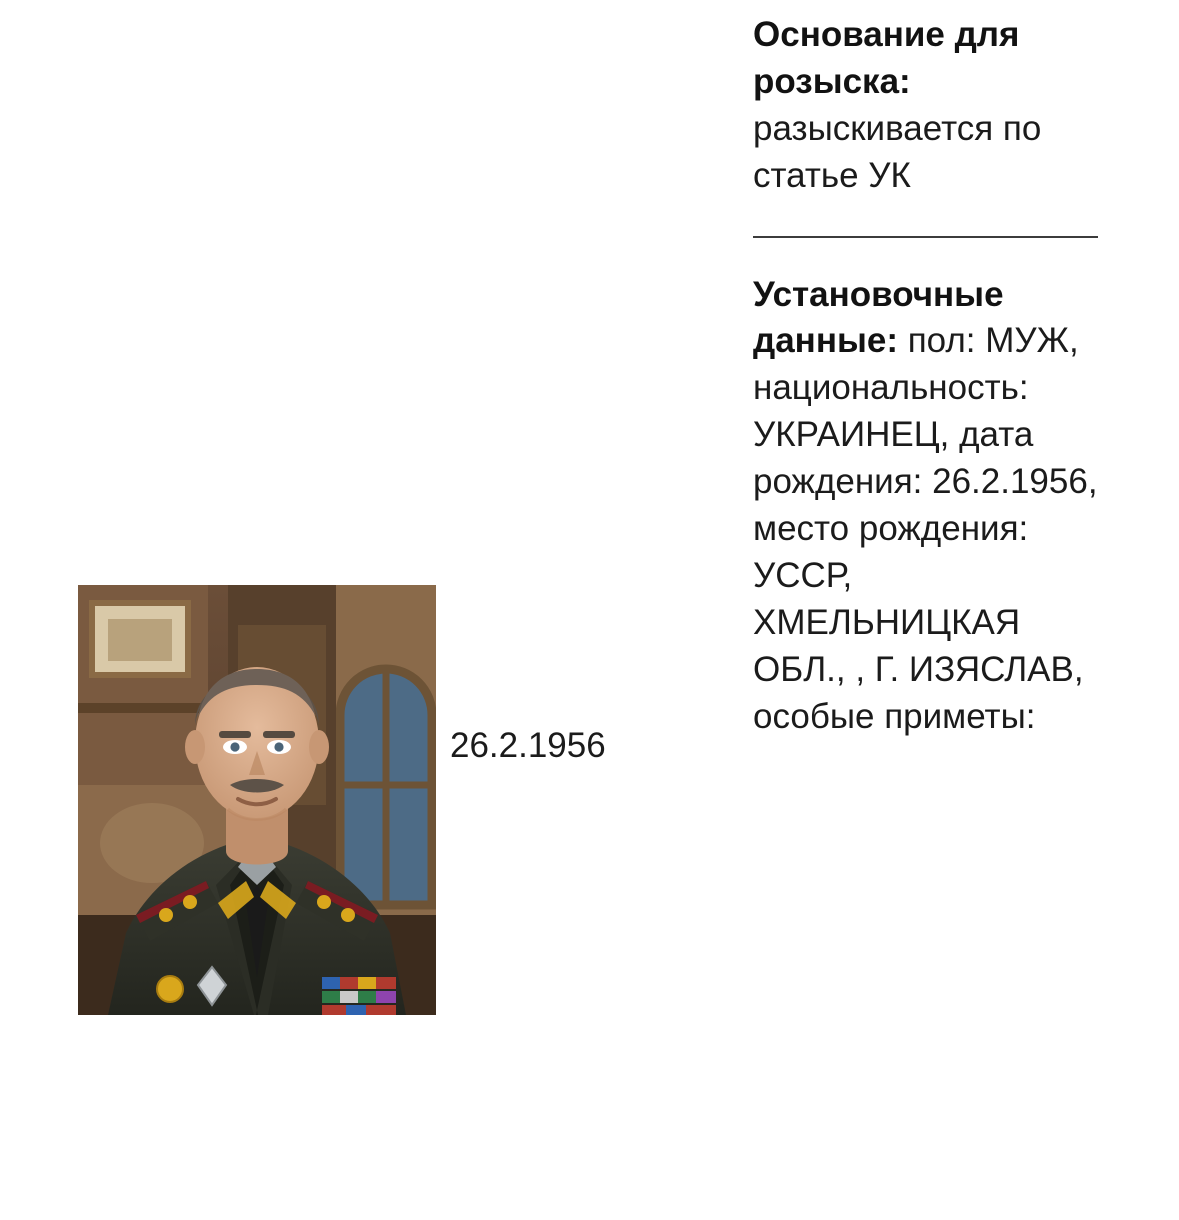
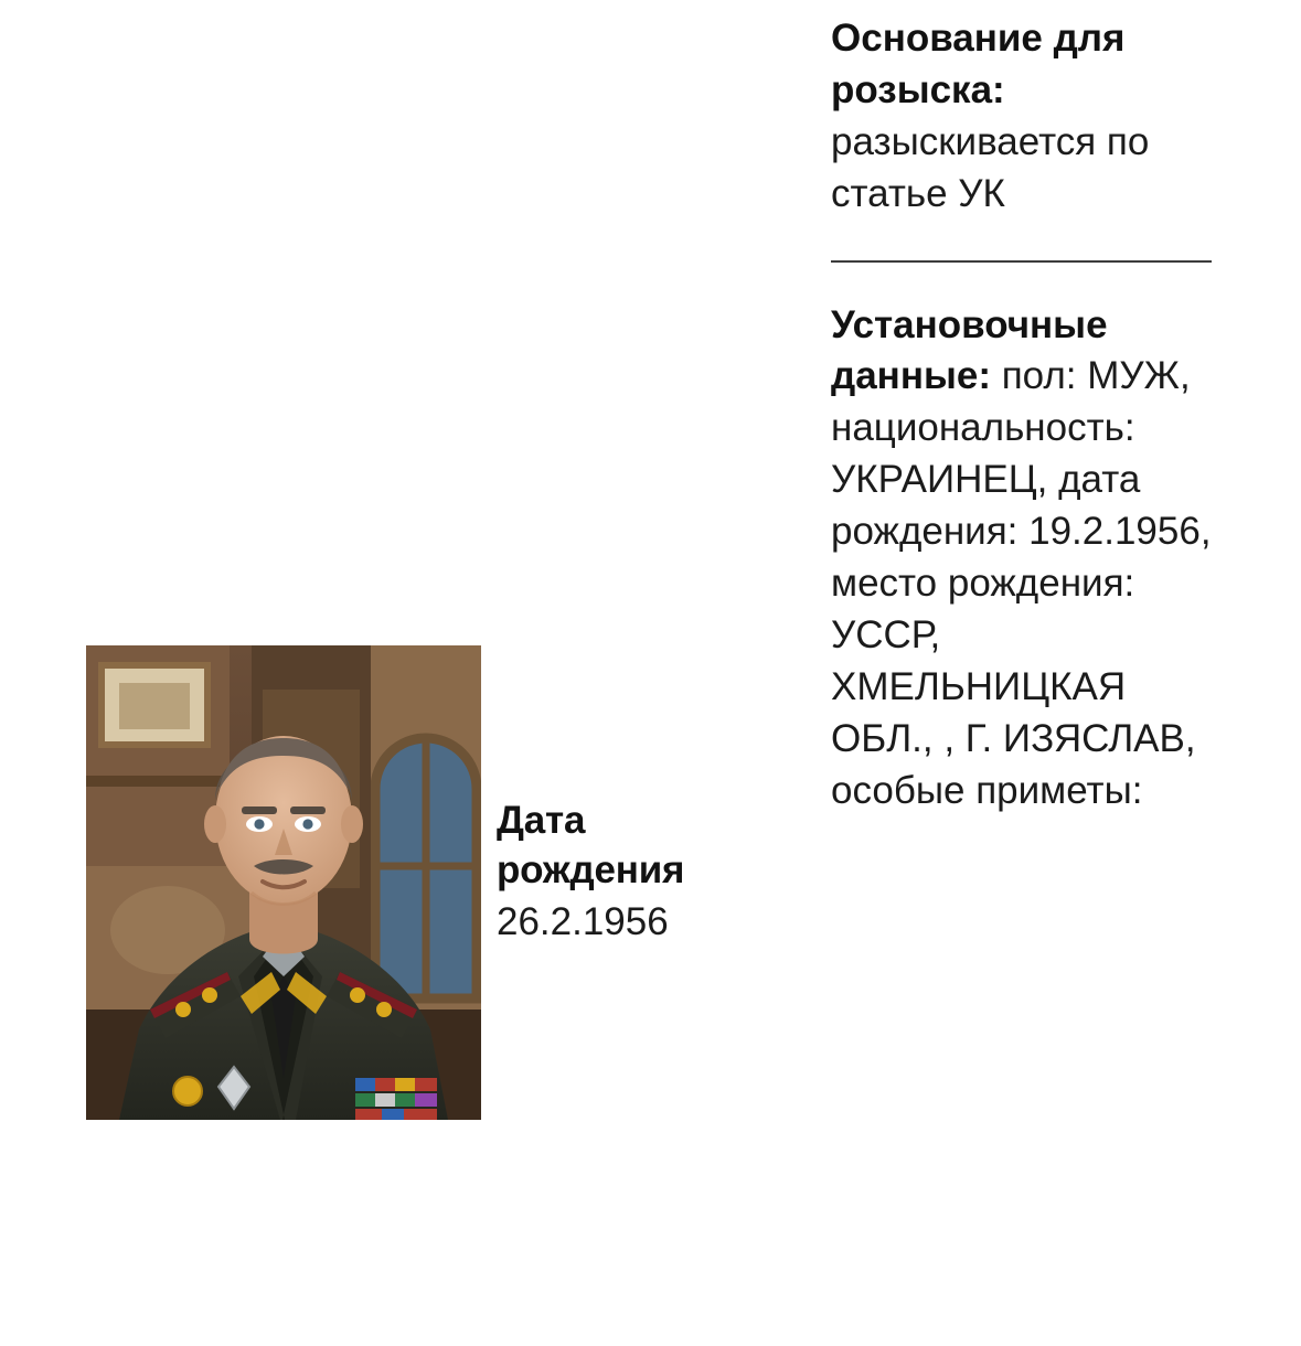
+ Дата рождения
  26.2.1956
  Основание для розыска: разыскивается по статье УК
- Установочные данные: пол: МУЖ, национальность: УКРАИНЕЦ, дата рождения: 26.2.1956, место рождения: УССР, ХМЕЛЬНИЦКАЯ ОБЛ., , Г. ИЗЯСЛАВ, особые приметы:
+ Установочные данные: пол: МУЖ, национальность: УКРАИНЕЦ, дата рождения: 19.2.1956, место рождения: УССР, ХМЕЛЬНИЦКАЯ ОБЛ., , Г. ИЗЯСЛАВ, особые приметы:
